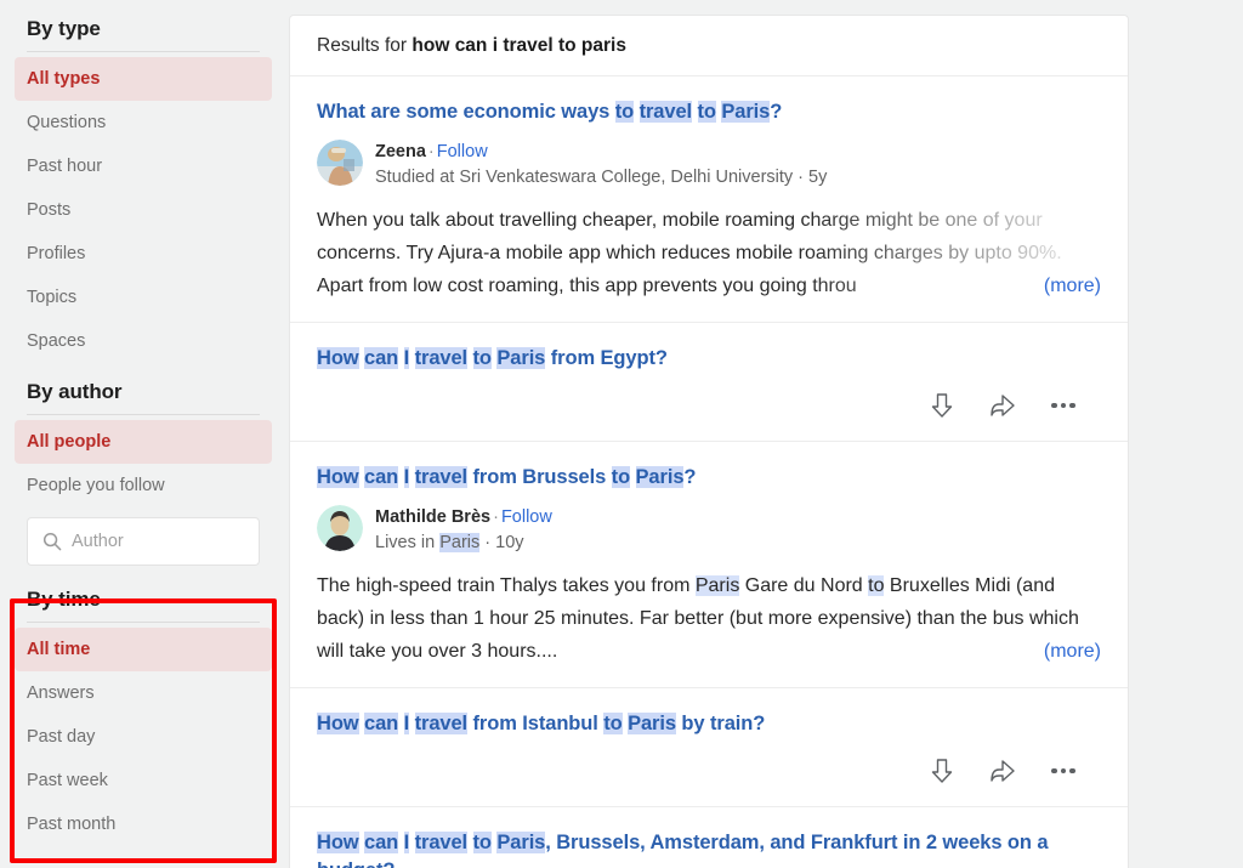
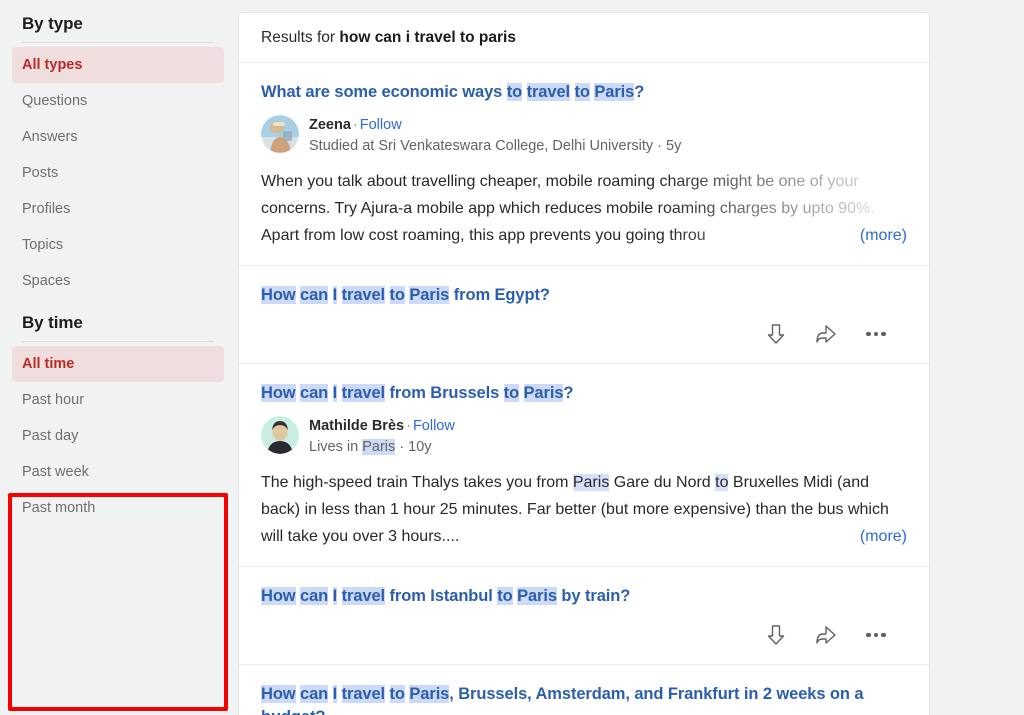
  By type
  All types
  Questions
- Past hour
+ Answers
  Posts
  Profiles
  Topics
  Spaces
- By author
- All people
- People you follow
- Author
  By time
  All time
- Answers
+ Past hour
  Past day
  Past week
  Past month
  Results for how can i travel to paris
  What are some economic ways to travel to Paris?
  Zeena · Follow
  Studied at Sri Venkateswara College, Delhi University · 5y
  When you talk about travelling cheaper, mobile roaming charge might be one of your concerns. Try Ajura-a mobile app which reduces mobile roaming charges by upto 90%. Apart from low cost roaming, this app prevents you going throu
  (more)
  How can I travel to Paris from Egypt?
  How can I travel from Brussels to Paris?
  Mathilde Brès · Follow
  Lives in Paris · 10y
  The high-speed train Thalys takes you from Paris Gare du Nord to Bruxelles Midi (and back) in less than 1 hour 25 minutes. Far better (but more expensive) than the bus which will take you over 3 hours....
  (more)
  How can I travel from Istanbul to Paris by train?
  How can I travel to Paris, Brussels, Amsterdam, and Frankfurt in 2 weeks on a
